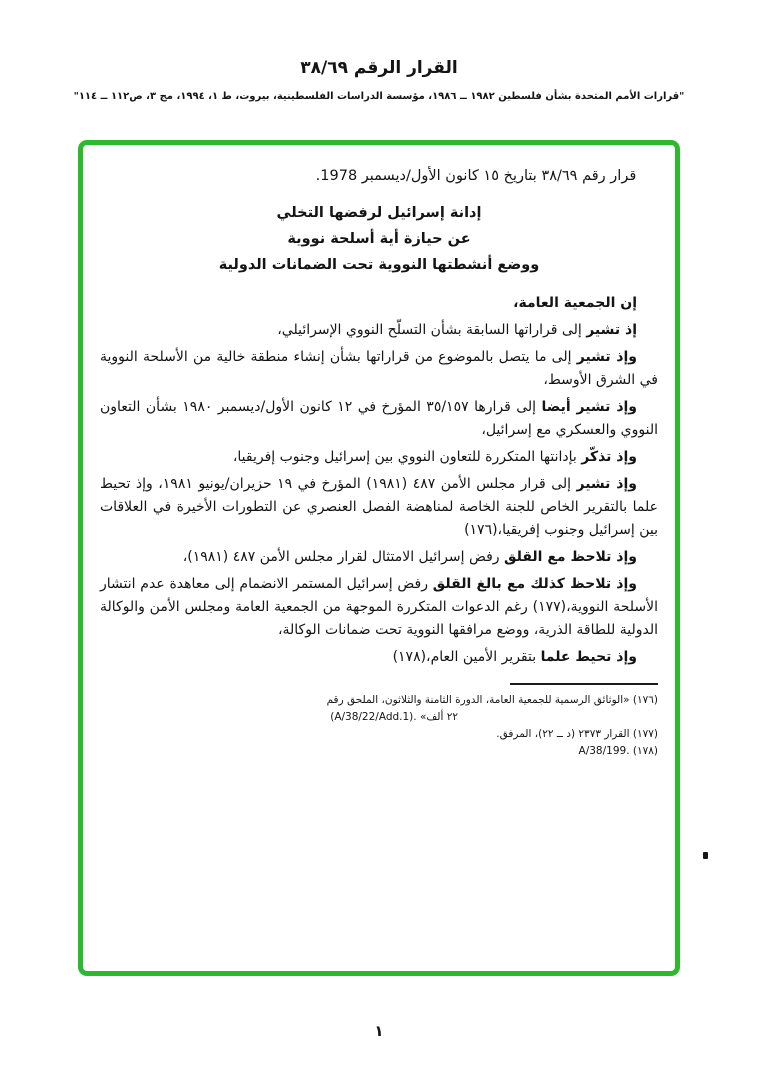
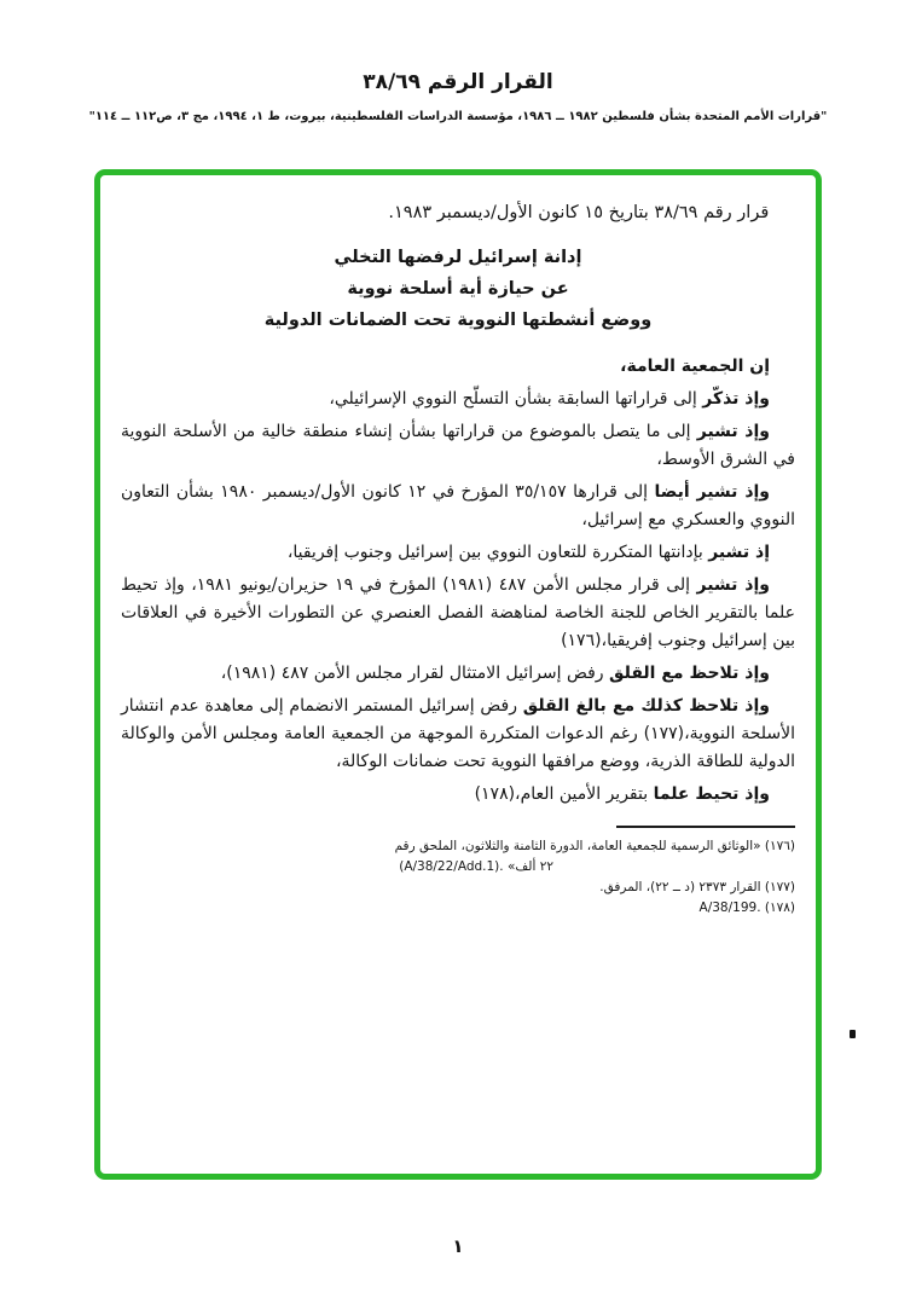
  القرار الرقم ٣٨/٦٩
  "قرارات الأمم المتحدة بشأن فلسطين ١٩٨٢ ــ ١٩٨٦، مؤسسة الدراسات الفلسطينية، بيروت، ط ١، ١٩٩٤، مج ٣، ص١١٢ ــ ١١٤"
- قرار رقم ٣٨/٦٩ بتاريخ ١٥ كانون الأول/ديسمبر 1978.
+ قرار رقم ٣٨/٦٩ بتاريخ ١٥ كانون الأول/ديسمبر ١٩٨٣.
  إدانة إسرائيل لرفضها التخلي
  عن حيازة أية أسلحة نووية
  ووضع أنشطتها النووية تحت الضمانات الدولية
  إن الجمعية العامة،
- إذ تشير إلى قراراتها السابقة بشأن التسلّح النووي الإسرائيلي،
+ وإذ تذكّر إلى قراراتها السابقة بشأن التسلّح النووي الإسرائيلي،
  وإذ تشير إلى ما يتصل بالموضوع من قراراتها بشأن إنشاء منطقة خالية من الأسلحة النووية في الشرق الأوسط،
  وإذ تشير أيضا إلى قرارها ٣٥/١٥٧ المؤرخ في ١٢ كانون الأول/ديسمبر ١٩٨٠ بشأن التعاون النووي والعسكري مع إسرائيل،
- وإذ تذكّر بإدانتها المتكررة للتعاون النووي بين إسرائيل وجنوب إفريقيا،
+ إذ تشير بإدانتها المتكررة للتعاون النووي بين إسرائيل وجنوب إفريقيا،
  وإذ تشير إلى قرار مجلس الأمن ٤٨٧ (١٩٨١) المؤرخ في ١٩ حزيران/يونيو ١٩٨١، وإذ تحيط علما بالتقرير الخاص للجنة الخاصة لمناهضة الفصل العنصري عن التطورات الأخيرة في العلاقات بين إسرائيل وجنوب إفريقيا،(١٧٦)
  وإذ تلاحظ مع القلق رفض إسرائيل الامتثال لقرار مجلس الأمن ٤٨٧ (١٩٨١)،
  وإذ تلاحظ كذلك مع بالغ القلق رفض إسرائيل المستمر الانضمام إلى معاهدة عدم انتشار الأسلحة النووية،(١٧٧) رغم الدعوات المتكررة الموجهة من الجمعية العامة ومجلس الأمن والوكالة الدولية للطاقة الذرية، ووضع مرافقها النووية تحت ضمانات الوكالة،
  وإذ تحيط علما بتقرير الأمين العام،(١٧٨)
  (١٧٦) «الوثائق الرسمية للجمعية العامة، الدورة الثامنة والثلاثون، الملحق رقم
  ٢٢ ألف» (A/38/22/Add.1).
  (١٧٧) القرار ٢٣٧٣ (د ــ ٢٢)، المرفق.
  (١٧٨) A/38/199.
  ١
